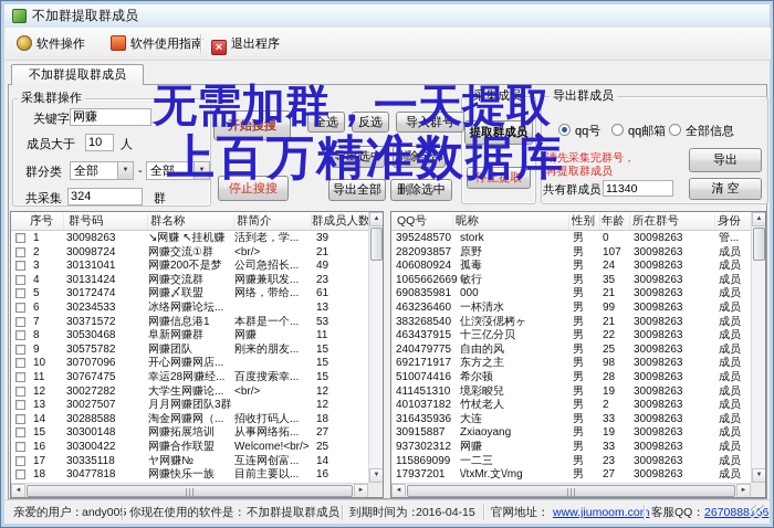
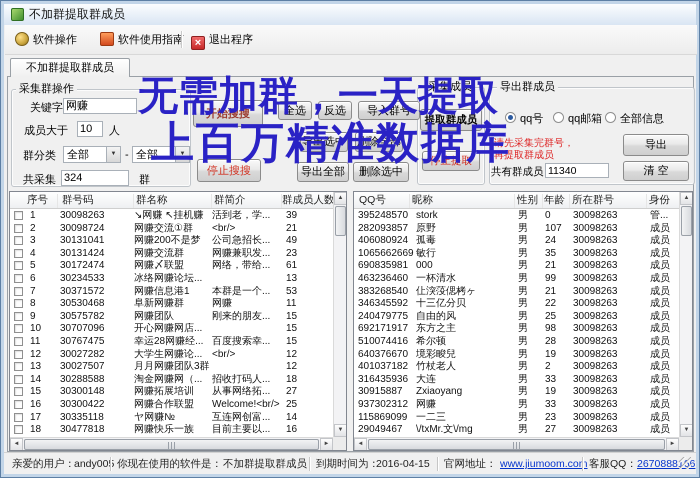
  不加群提取群成员
  软件操作
  软件使用指南
  × 退出程序
  不加群提取群成员
  采集群操作
  关键字
  网赚
  成员大于
  10
  人
  群分类
  全部
  -
  全部
  共采集
  324
  群
  开始搜搜
  停止搜搜
  全选
  反选
  导入群号
  导出选中
  删除全部
  导出全部
  删除选中
  采集成员
  提取群成员
  停止提取
  导出群成员
  qq号
  qq邮箱
  全部信息
  请先采集完群号，
  再提取群成员
  导出
  清 空
  共有群成员
  11340
  序号
  群号码
  群名称
  群简介
  群成员人数
  1
  30098263
  ↘网赚 ↖挂机赚
  活到老，学...
  39
  2
  30098724
  网赚交流①群
  <br/>
  21
  3
  30131041
  网赚200不是梦
  公司急招长...
  49
  4
  30131424
  网赚交流群
  网赚兼职发...
  23
  5
  30172474
  网赚〆联盟
  网络，带给...
  61
  6
  30234533
  冰络网赚论坛...
  13
  7
  30371572
  网赚信息港1
  本群是一个...
  53
  8
  30530468
  阜新网赚群
  网赚
  11
  9
  30575782
  网赚团队
  刚来的朋友...
  15
  10
  30707096
  开心网赚网店...
  15
  11
  30767475
  幸运28网赚经...
  百度搜索幸...
  15
  12
  30027282
  大学生网赚论...
  <br/>
  12
  13
  30027507
  月月网赚团队3群
  12
  14
  30288588
  淘金网赚网（...
  招收打码人...
  18
  15
  30300148
  网赚拓展培训
  从事网络拓...
  27
  16
  30300422
  网赚合作联盟
  Welcome!<br/>
  25
  17
  30335118
  ヤ网赚№
  互连网创富...
  14
  18
  30477818
  网赚快乐一族
  目前主要以...
  16
  QQ号
  昵称
  性别
  年龄
  所在群号
  身份
  395248570
  stork
  男
  0
  30098263
  管...
  282093857
  原野
  男
  107
  30098263
  成员
  406080924
  孤毒
  男
  24
  30098263
  成员
  1065662669
  敏行
  男
  35
  30098263
  成员
  690835981
  000
  男
  21
  30098263
  成员
  463236460
  一杯清水
  男
  99
  30098263
  成员
  383268540
  仩湥莈偲栲ヶ
  男
  21
  30098263
  成员
- 463437915
+ 346345592
  十三亿分贝
  男
  22
  30098263
  成员
  240479775
  自由的风
  男
  25
  30098263
  成员
  692171917
  东方之主
  男
  98
  30098263
  成员
  510074416
  希尔顿
  男
  28
  30098263
  成员
- 411451310
+ 640376670
  境彩畯兒
  男
  19
  30098263
  成员
  401037182
  竹杖老人
  男
  2
  30098263
  成员
  316435936
  大连
  男
  33
  30098263
  成员
  30915887
  Zxiaoyang
  男
  19
  30098263
  成员
  937302312
  网赚
  男
  33
  30098263
  成员
  115869099
  一二三
  男
  23
  30098263
  成员
- 17937201
+ 29049467
  \/txMr.文\/mg
  男
  27
  30098263
  成员
  亲爱的用户：
  andy005
  你现在使用的软件是：
  不加群提取群成员
  到期时间为：
  2016-04-15
  官网地址：
  www.jiumoom.com
  客服QQ：
  26708886
  无需加群，一天提取
  上百万精准数据库
